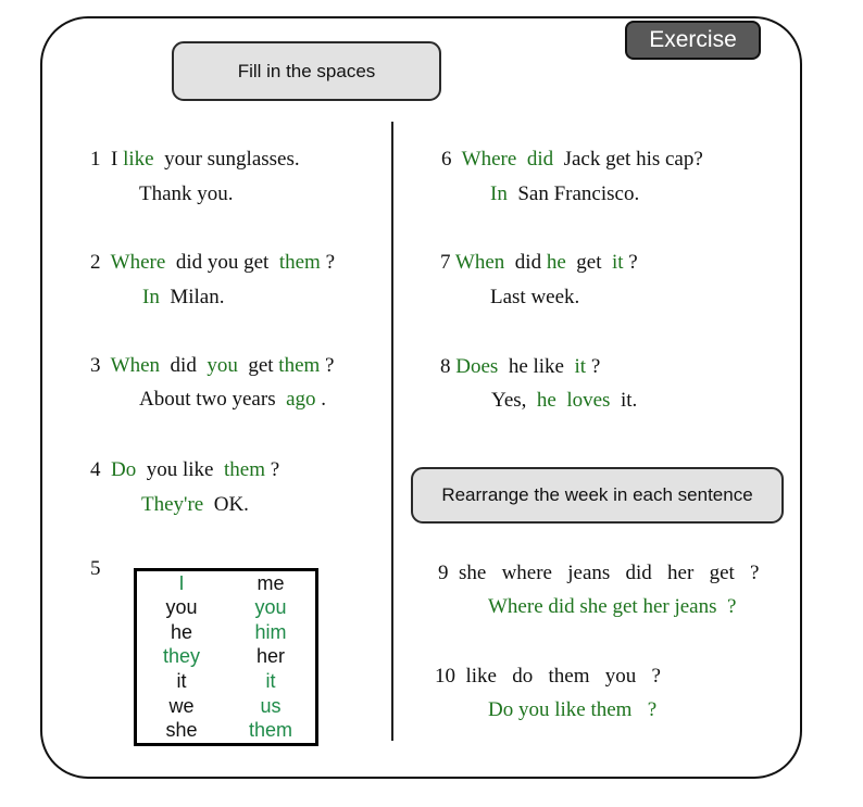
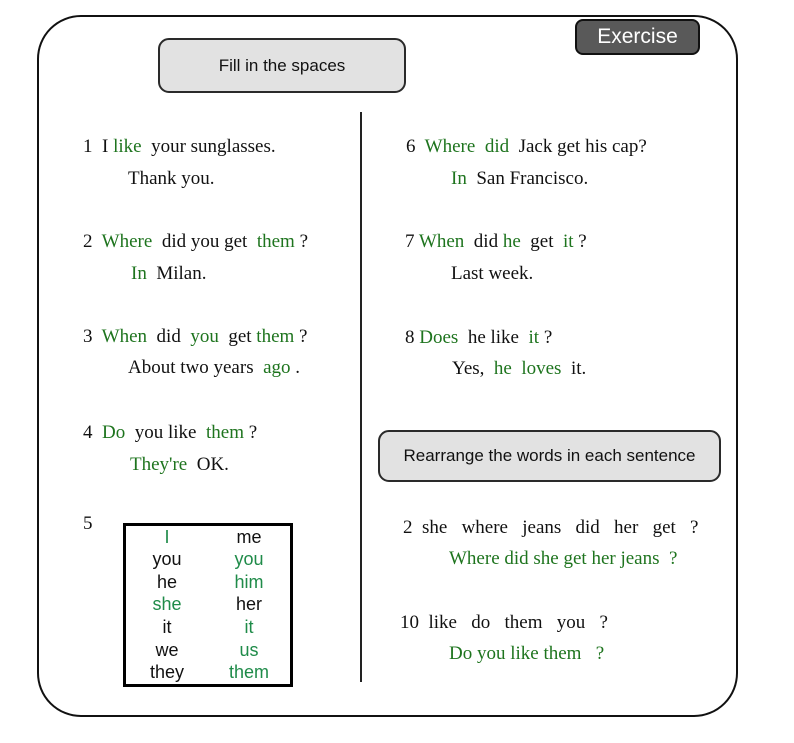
  Exercise
  Fill in the spaces
- Rearrange the week in each sentence
+ Rearrange the words in each sentence
  1 I like your sunglasses.
  Thank you.
  2 Where did you get them ?
  In Milan.
  3 When did you get them ?
  About two years ago .
  4 Do you like them ?
  They're OK.
  5
  I
  me
  you
  you
  he
  him
- they
+ she
  her
  it
  it
  we
  us
- she
+ they
  them
  6 Where did Jack get his cap?
  In San Francisco.
  7 When did he get it ?
  Last week.
  8 Does he like it ?
  Yes, he loves it.
- 9 she where jeans did her get ?
+ 2 she where jeans did her get ?
  Where did she get her jeans ?
  10 like do them you ?
  Do you like them ?
